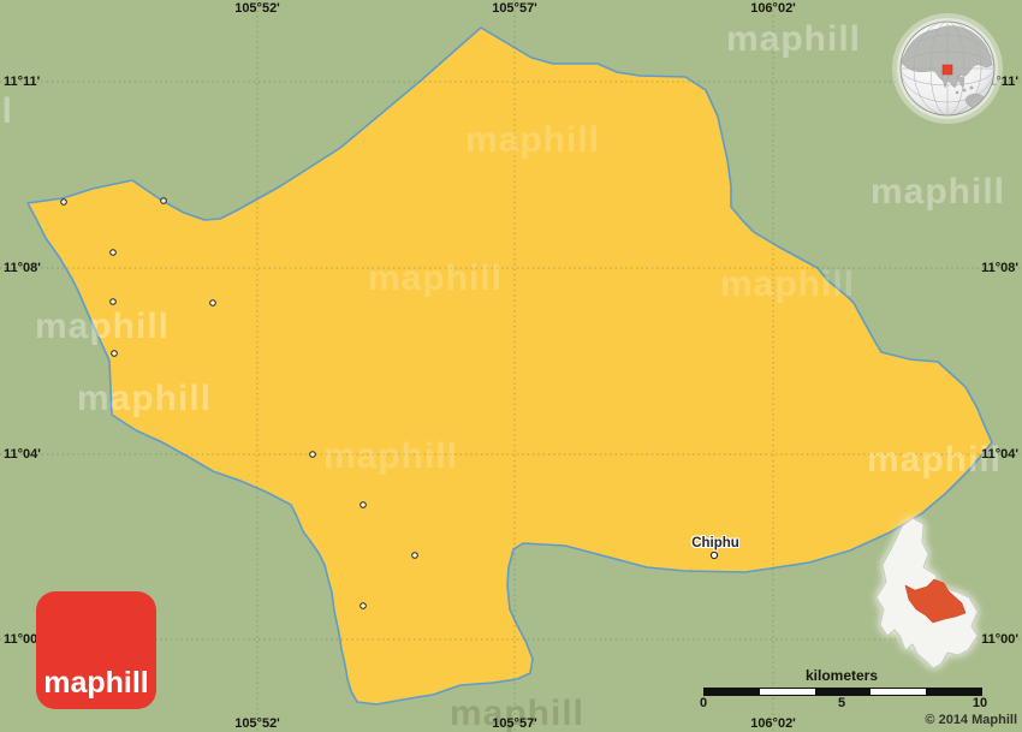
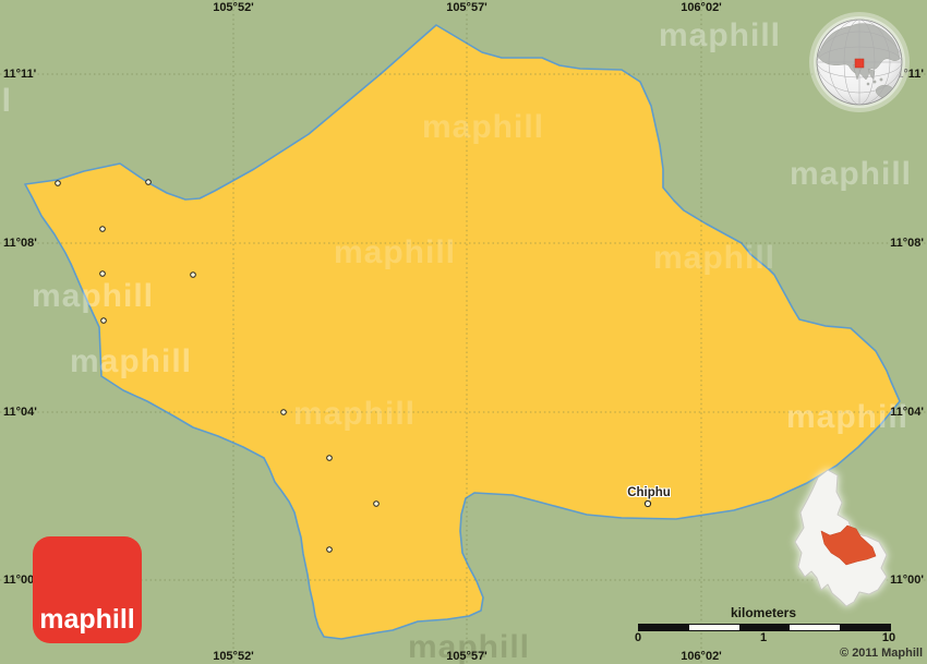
  maphill
  maphill
  maphill
  maphill
  maphill
  maphill
  maphill
  maphill
  maphill
  maphill
  105°52'
  105°57'
  106°02'
  105°52'
  105°57'
  106°02'
  11°11'
  11°08'
  11°04'
  11°00
  11°08'
  11°04'
  11°00'
  Chiphu
  kilometers
  0
- 5
+ 1
  10
- © 2014 Maphill
+ © 2011 Maphill
  maphill
